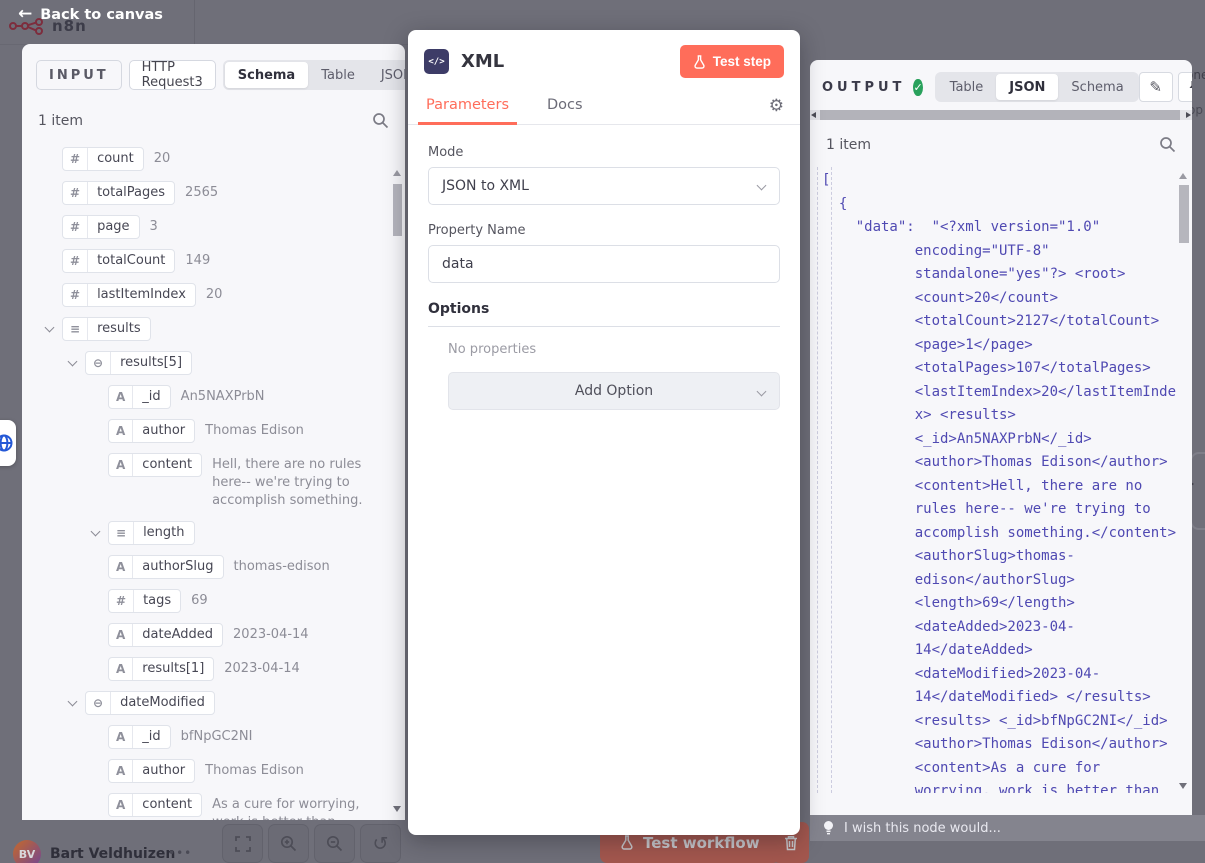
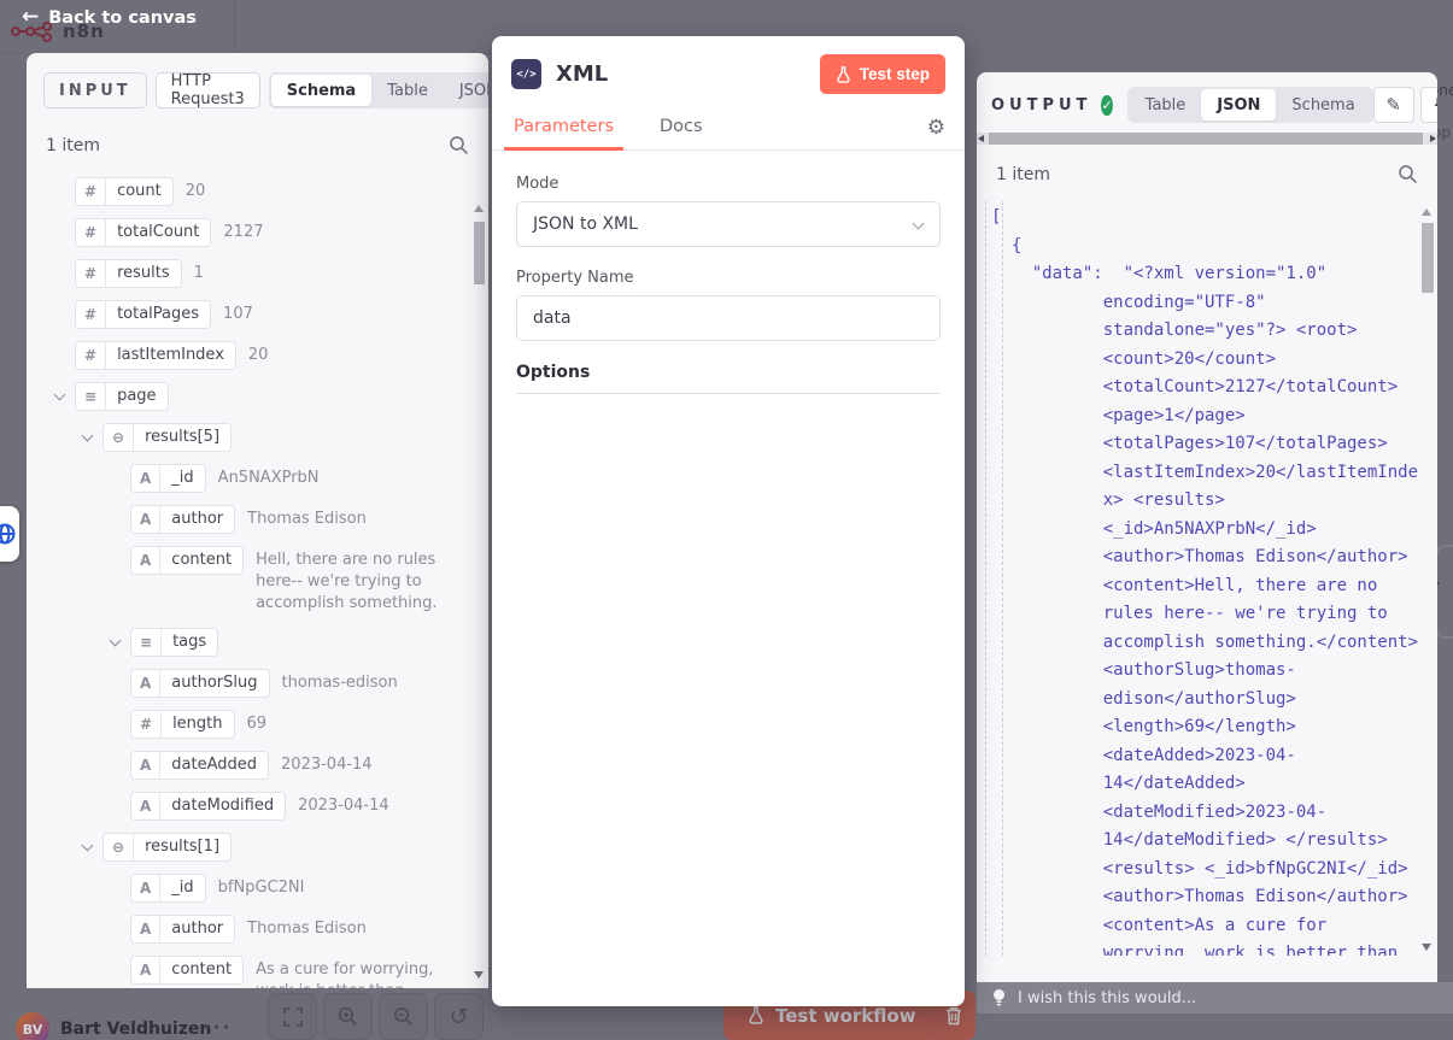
  ←
  Back to canvas
  n8n
  INPUT
  HTTP Request3
  Schema
  Table
  JSO
  1 item
  #
  count
  20
  #
- totalPages
+ totalCount
- 2565
+ 2127
  #
- page
+ results
- 3
+ 1
  #
- totalCount
+ totalPages
- 149
+ 107
  #
  lastItemIndex
  20
  ≡
- results
+ page
  ⊖
  results[5]
  A
  _id
  An5NAXPrbN
  A
  author
  Thomas Edison
  A
  content
  Hell, there are no rules here-- we're trying to accomplish something.
  ≡
- length
+ tags
  A
  authorSlug
  thomas-edison
  #
- tags
+ length
  69
  A
  dateAdded
  2023-04-14
  A
- results[1]
+ dateModified
  2023-04-14
  ⊖
- dateModified
+ results[1]
  A
  _id
  bfNpGC2NI
  A
  author
  Thomas Edison
  A
  content
  </>
  XML
  Test step
  Parameters
  Docs
  ⚙
  Mode
  JSON to XML
  Property Name
  data
  Options
- No properties
- Add Option
  OUTPUT
  ✓
  Table
  JSON
  Schema
  ✎
  1 item
  [
  {
  "data": "<?xml version="1.0"
  encoding="UTF-8"
  standalone="yes"?> <root>
  <count>20</count>
  <totalCount>2127</totalCount>
  <page>1</page>
  <totalPages>107</totalPages>
  <lastItemIndex>20</lastItemInde
  x> <results>
  <_id>An5NAXPrbN</_id>
  <author>Thomas Edison</author>
  <content>Hell, there are no
  rules here-- we're trying to
  accomplish something.</content>
  <authorSlug>thomas-
  edison</authorSlug>
  <length>69</length>
  <dateAdded>2023-04-
  14</dateAdded>
  <dateModified>2023-04-
  14</dateModified> </results>
  <results> <_id>bfNpGC2NI</_id>
  <author>Thomas Edison</author>
  <content>As a cure for
  worrying, work is better than
- I wish this node would...
+ I wish this this would...
  BV
  Bart Veldhuizen
  •••
  ↺
  Test workflow
